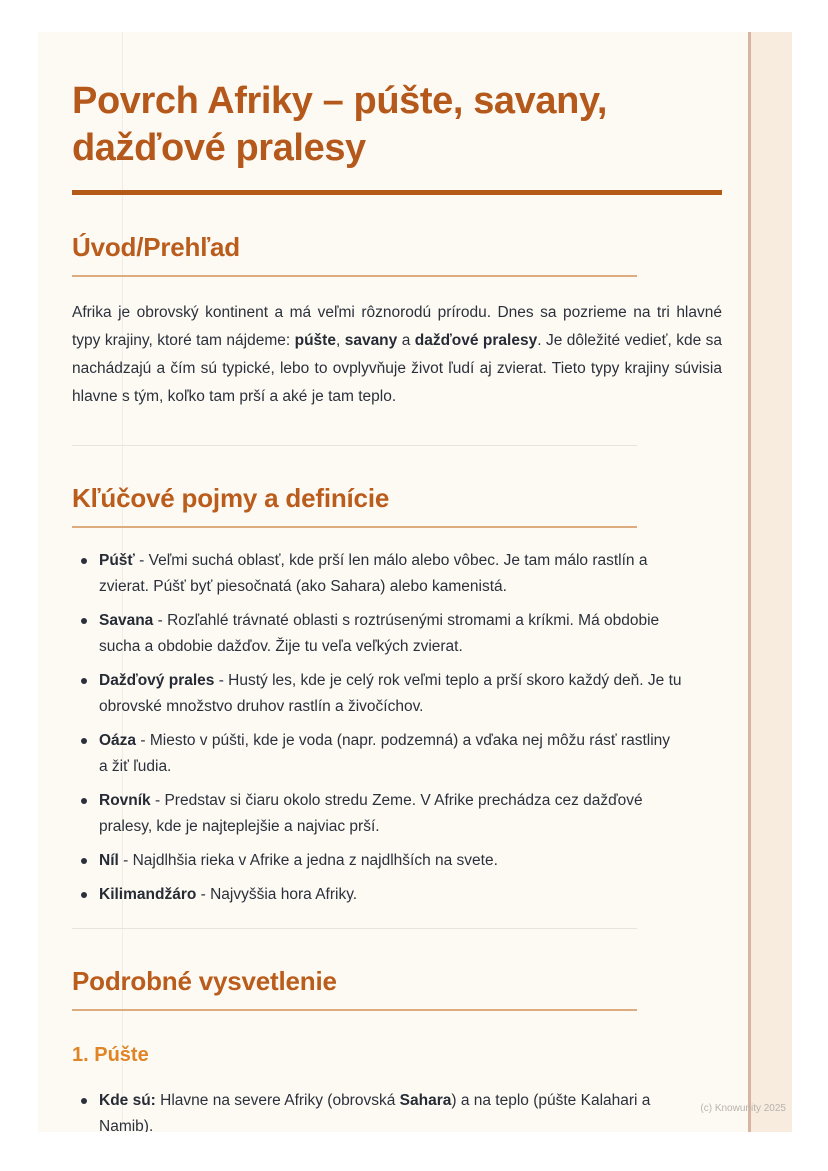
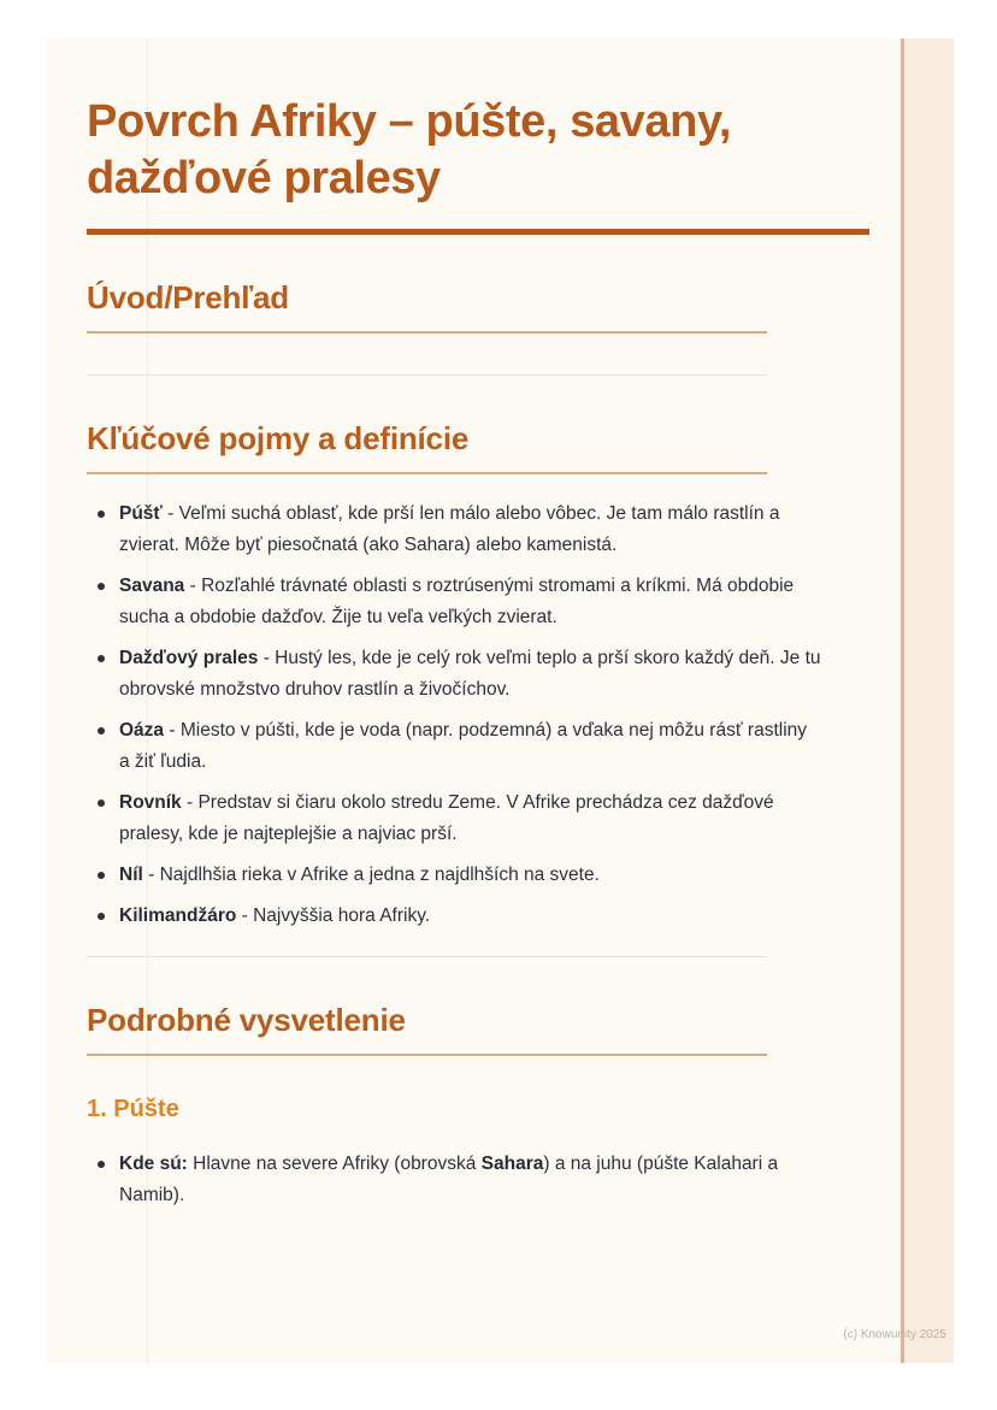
  Povrch Afriky – púšte, savany,
  dažďové pralesy
  Úvod/Prehľad
- Afrika je obrovský kontinent a má veľmi rôznorodú prírodu. Dnes sa pozrieme na tri hlavné typy krajiny, ktoré tam nájdeme: púšte, savany a dažďové pralesy. Je dôležité vedieť, kde sa nachádzajú a čím sú typické, lebo to ovplyvňuje život ľudí aj zvierat. Tieto typy krajiny súvisia hlavne s tým, koľko tam prší a aké je tam teplo.
  Kľúčové pojmy a definície
- Púšť - Veľmi suchá oblasť, kde prší len málo alebo vôbec. Je tam málo rastlín a zvierat. Púšť byť piesočnatá (ako Sahara) alebo kamenistá.
+ Púšť - Veľmi suchá oblasť, kde prší len málo alebo vôbec. Je tam málo rastlín a zvierat. Môže byť piesočnatá (ako Sahara) alebo kamenistá.
  Savana - Rozľahlé trávnaté oblasti s roztrúsenými stromami a kríkmi. Má obdobie sucha a obdobie dažďov. Žije tu veľa veľkých zvierat.
  Dažďový prales - Hustý les, kde je celý rok veľmi teplo a prší skoro každý deň. Je tu obrovské množstvo druhov rastlín a živočíchov.
  Oáza - Miesto v púšti, kde je voda (napr. podzemná) a vďaka nej môžu rásť rastliny a žiť ľudia.
  Rovník - Predstav si čiaru okolo stredu Zeme. V Afrike prechádza cez dažďové pralesy, kde je najteplejšie a najviac prší.
  Níl - Najdlhšia rieka v Afrike a jedna z najdlhších na svete.
  Kilimandžáro - Najvyššia hora Afriky.
  Podrobné vysvetlenie
  1. Púšte
- Kde sú: Hlavne na severe Afriky (obrovská Sahara) a na teplo (púšte Kalahari a Namib).
+ Kde sú: Hlavne na severe Afriky (obrovská Sahara) a na juhu (púšte Kalahari a Namib).
  (c) Knowunity 2025
